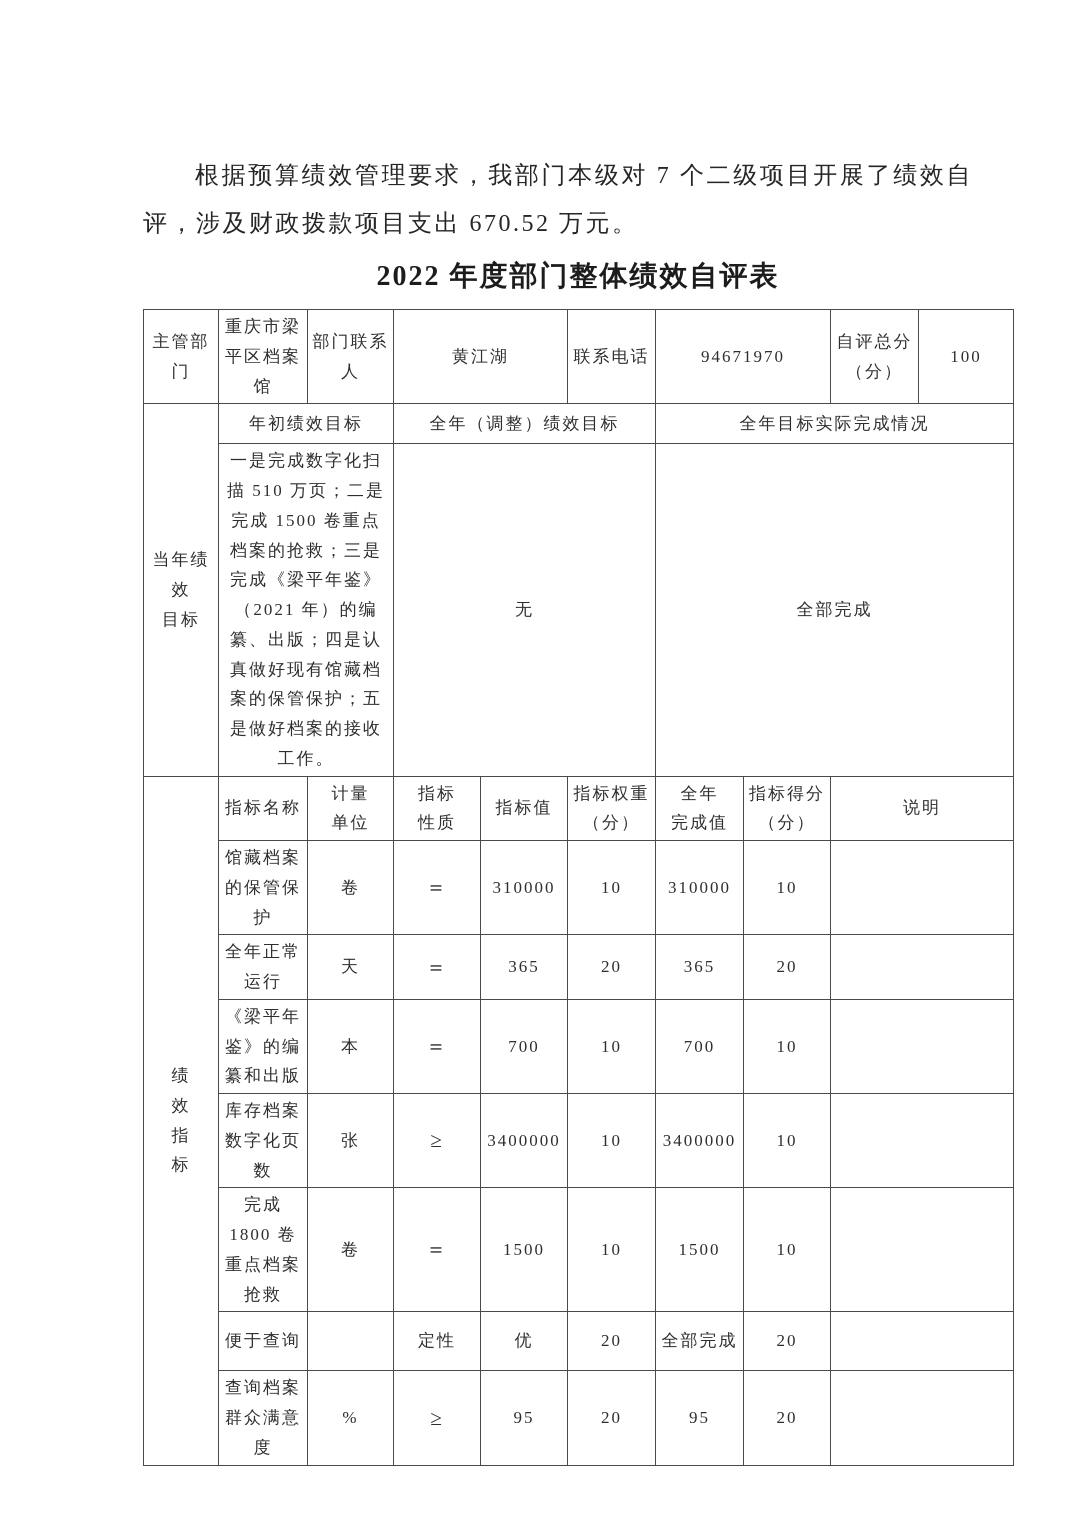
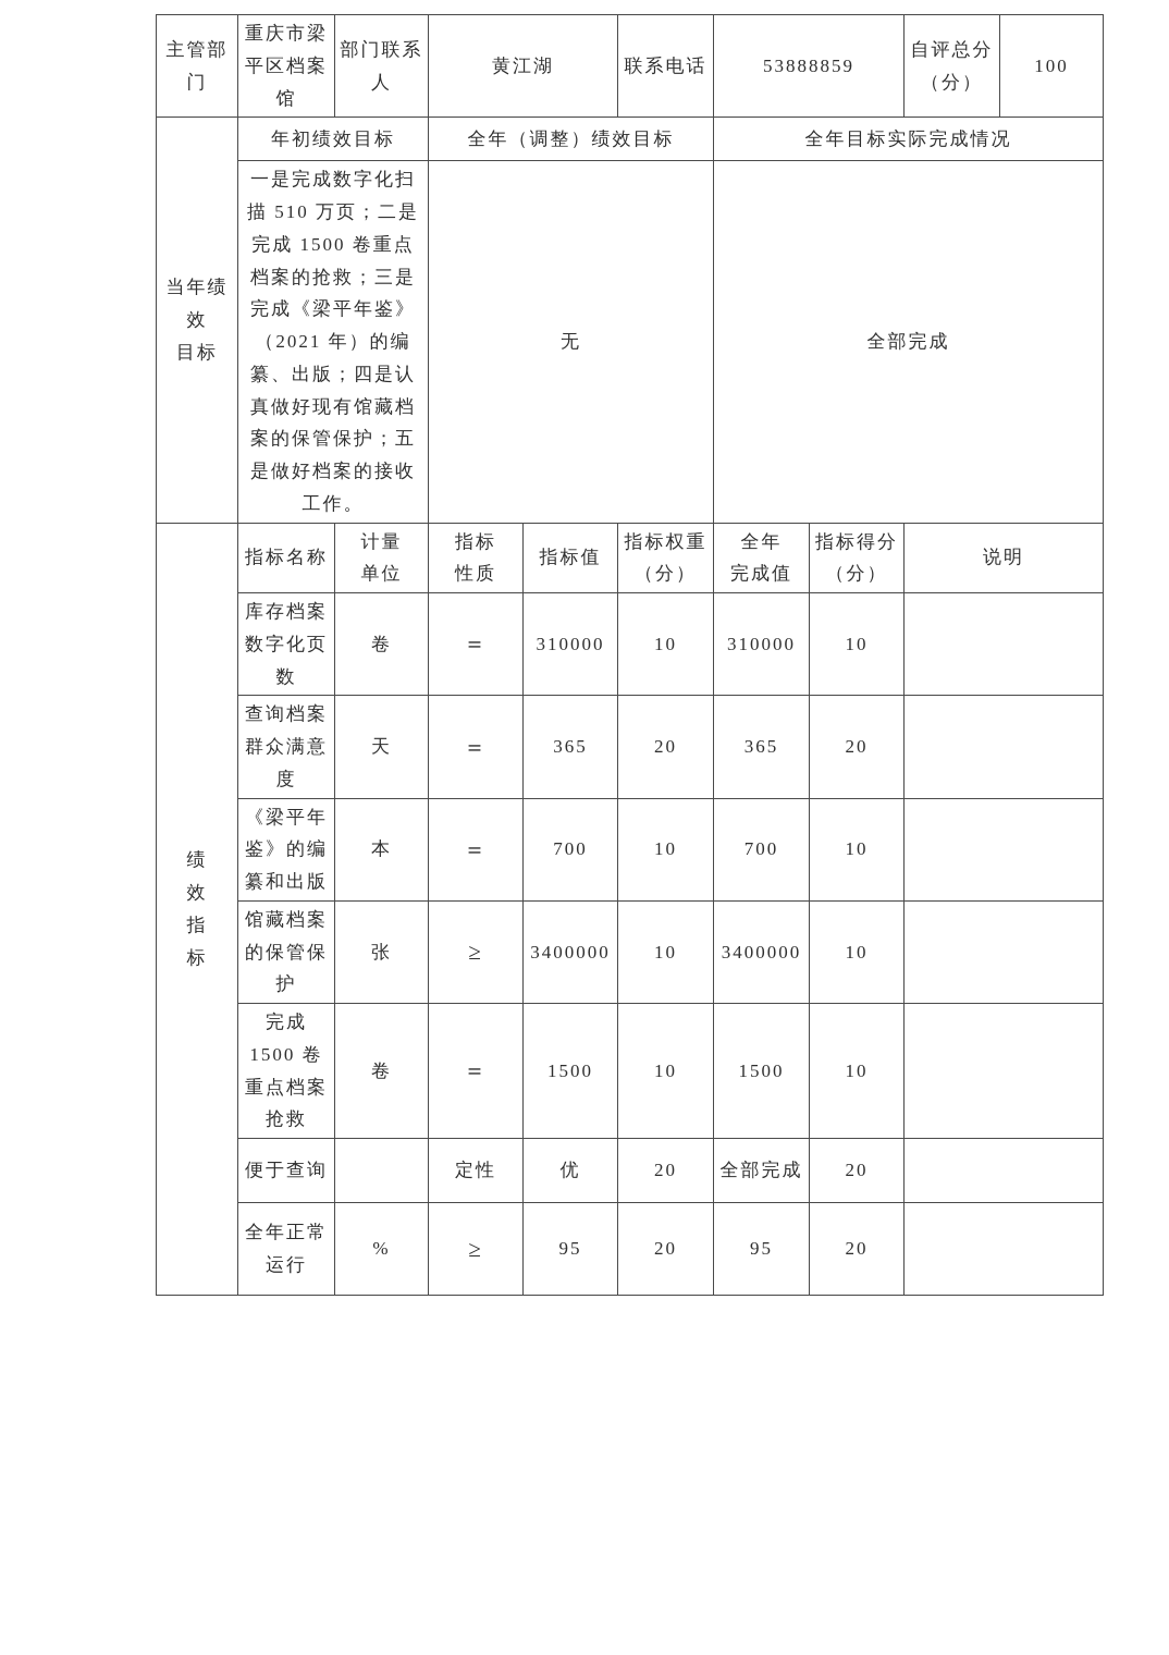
- 根据预算绩效管理要求，我部门本级对 7 个二级项目开展了绩效自评，涉及财政拨款项目支出 670.52 万元。
- 2022 年度部门整体绩效自评表
- 主管部门	重庆市梁平区档案馆	部门联系人	黄江湖	联系电话	94671970	自评总分（分）	100
+ 主管部门	重庆市梁平区档案馆	部门联系人	黄江湖	联系电话	53888859	自评总分（分）	100
  当年绩 效 目标	年初绩效目标	全年（调整）绩效目标	全年目标实际完成情况
  一是完成数字化扫描 510 万页；二是完成 1500 卷重点档案的抢救；三是完成《梁平年鉴》（2021 年）的编纂、出版；四是认真做好现有馆藏档案的保管保护；五是做好档案的接收工作。	无	全部完成
  绩 效 指 标	指标名称	计量 单位	指标 性质	指标值	指标权重 （分）	全年 完成值	指标得分 （分）	说明
- 馆藏档案的保管保护	卷	＝	310000	10	310000	10
+ 库存档案数字化页数	卷	＝	310000	10	310000	10
- 全年正常运行	天	＝	365	20	365	20
+ 查询档案群众满意度	天	＝	365	20	365	20
  《梁平年鉴》的编纂和出版	本	＝	700	10	700	10
- 库存档案数字化页数	张	≥	3400000	10	3400000	10
+ 馆藏档案的保管保护	张	≥	3400000	10	3400000	10
- 完成 1800 卷重点档案抢救	卷	＝	1500	10	1500	10
+ 完成 1500 卷重点档案抢救	卷	＝	1500	10	1500	10
  便于查询		定性	优	20	全部完成	20
- 查询档案群众满意度	%	≥	95	20	95	20
+ 全年正常运行	%	≥	95	20	95	20
